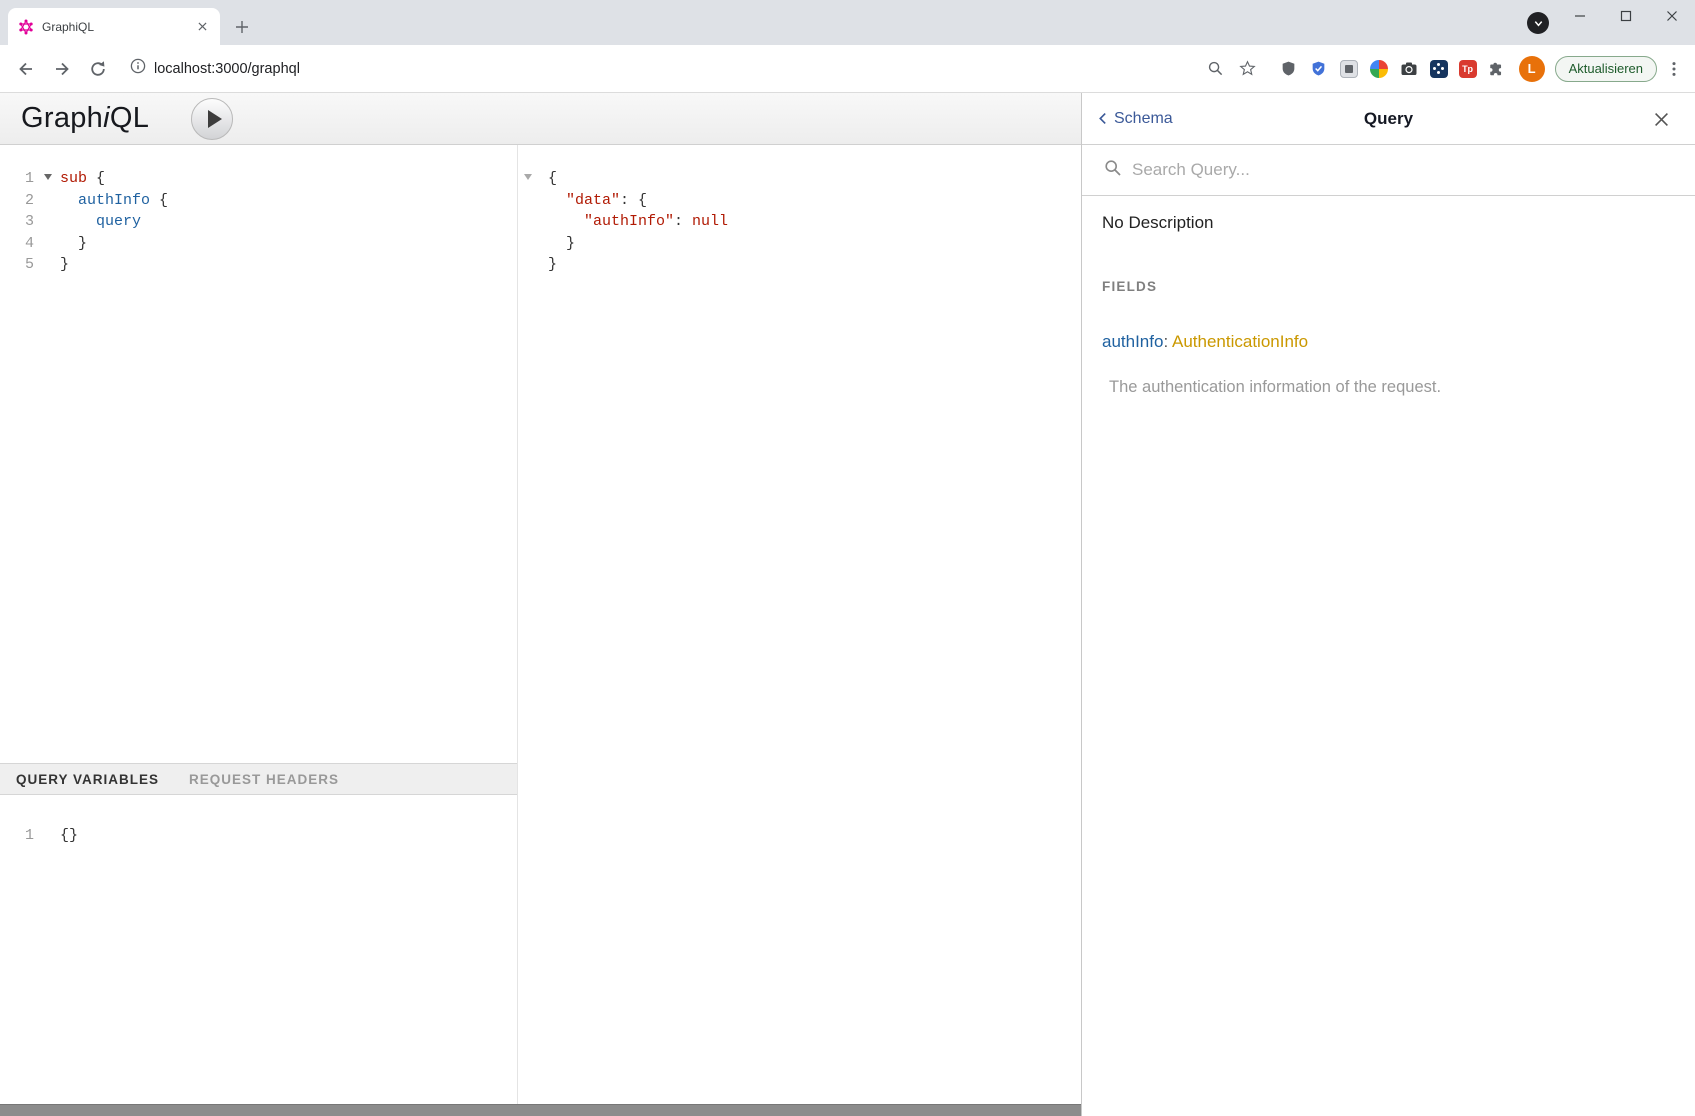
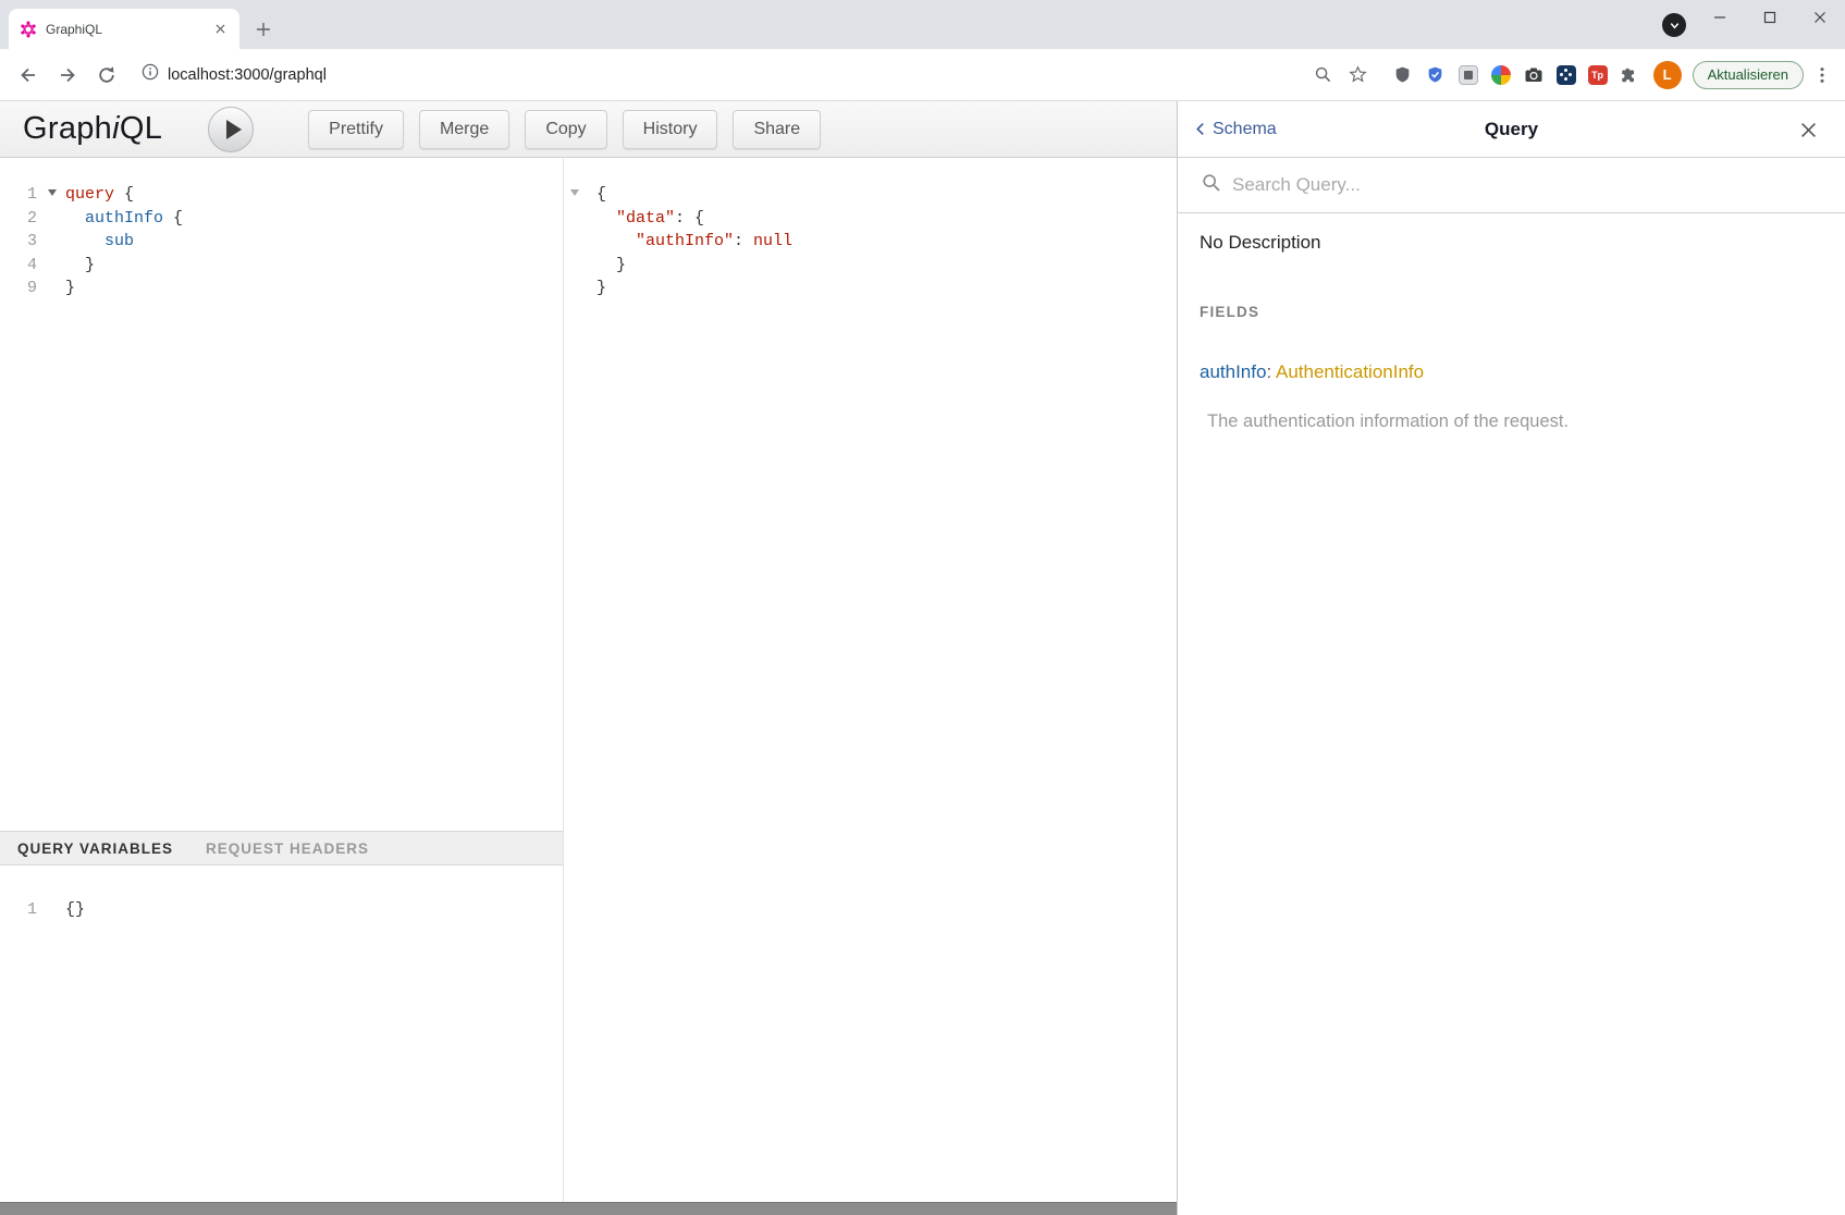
  GraphiQL
  localhost:3000/graphql
  Tp
  L
  Aktualisieren
  GraphiQL
+ Prettify
+ Merge
+ Copy
+ History
+ Share
  1
- sub {
+ query {
  2
  authInfo {
  3
- query
+ sub
  4
  }
- 5
+ 9
  }
  QUERY VARIABLES
  REQUEST HEADERS
  1
  {}
  {
  "data": {
  "authInfo": null
  }
  }
  Schema
  Query
  Search Query...
  No Description
  FIELDS
  authInfo: AuthenticationInfo
  The authentication information of the request.
